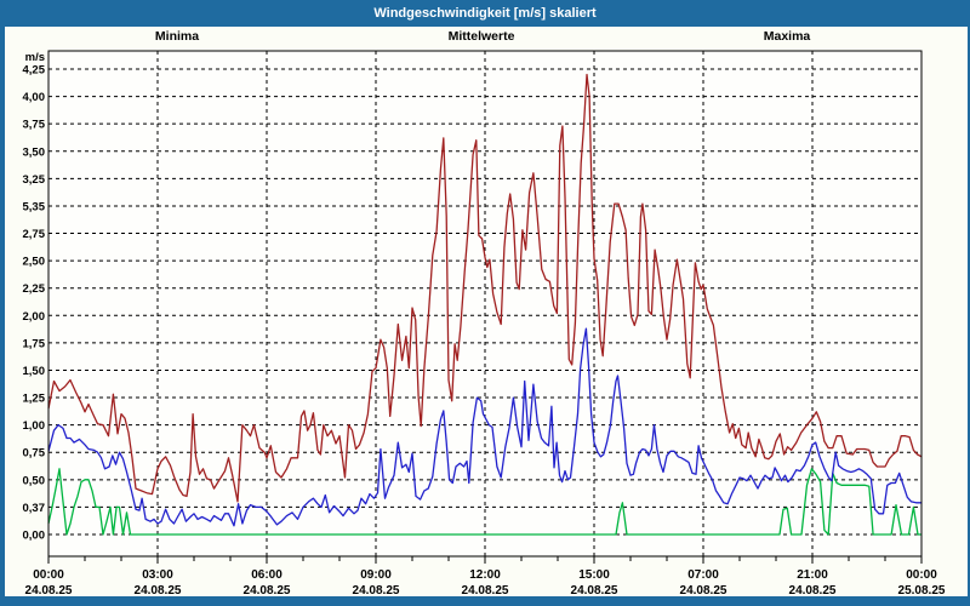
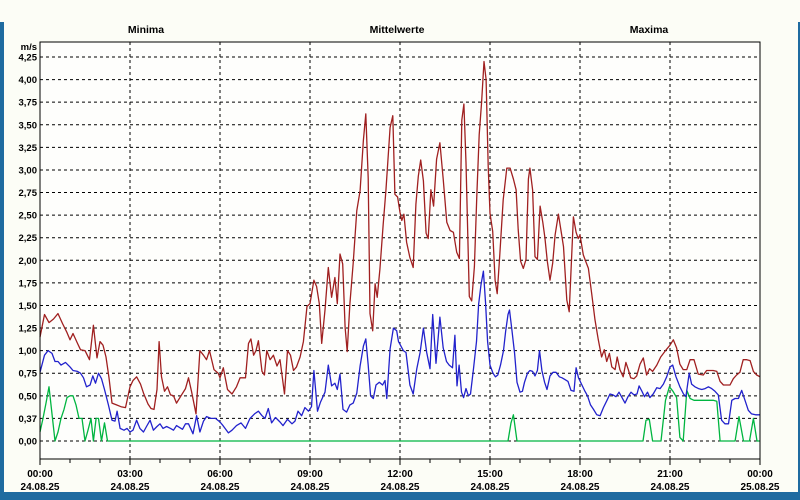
  0,00
  0,37
  0,50
  0,75
  1,00
  1,25
  1,50
  1,75
  2,00
  2,25
  2,50
  2,75
- 5,35
+ 3,00
  3,25
  3,50
  3,75
  4,00
  4,25
  m/s
  00:00
  24.08.25
  03:00
  24.08.25
  06:00
  24.08.25
  09:00
  24.08.25
  12:00
  24.08.25
  15:00
  24.08.25
- 07:00
+ 18:00
  24.08.25
  21:00
  24.08.25
  00:00
  25.08.25
  Minima
  Mittelwerte
  Maxima
- Windgeschwindigkeit [m/s] skaliert
